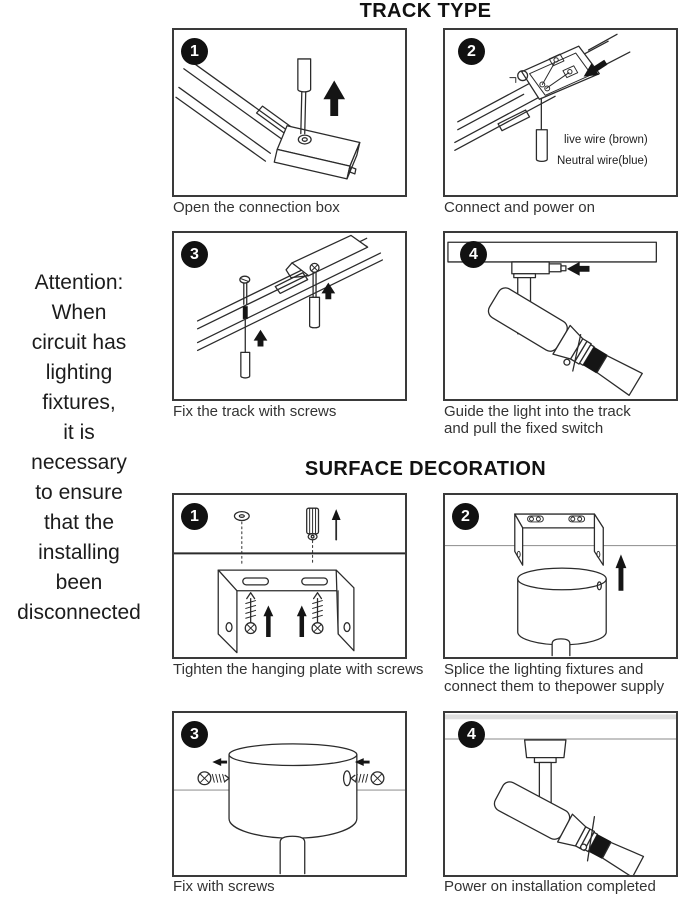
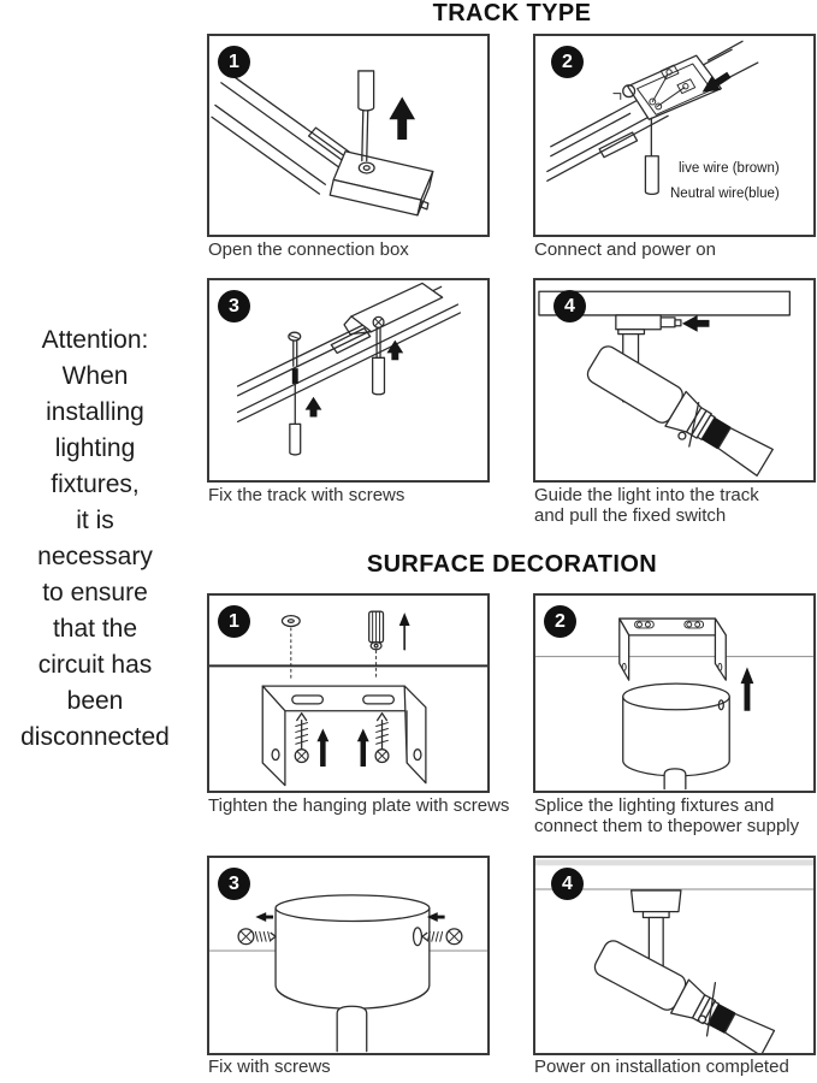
  TRACK TYPE
  SURFACE DECORATION
  Attention:
  When
- circuit has
+ installing
  lighting
  fixtures,
  it is
  necessary
  to ensure
  that the
- installing
+ circuit has
  been
  disconnected
  1
  Open the connection box
  2
  live wire (brown)
  Neutral wire(blue)
  Connect and power on
  3
  Fix the track with screws
  4
  Guide the light into the track
  and pull the fixed switch
  1
  Tighten the hanging plate with screws
  2
  Splice the lighting fixtures and
  connect them to thepower supply
  3
  Fix with screws
  4
  Power on installation completed
